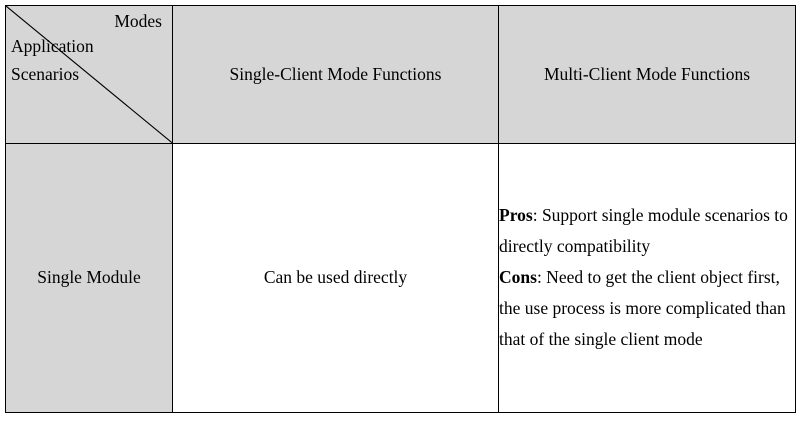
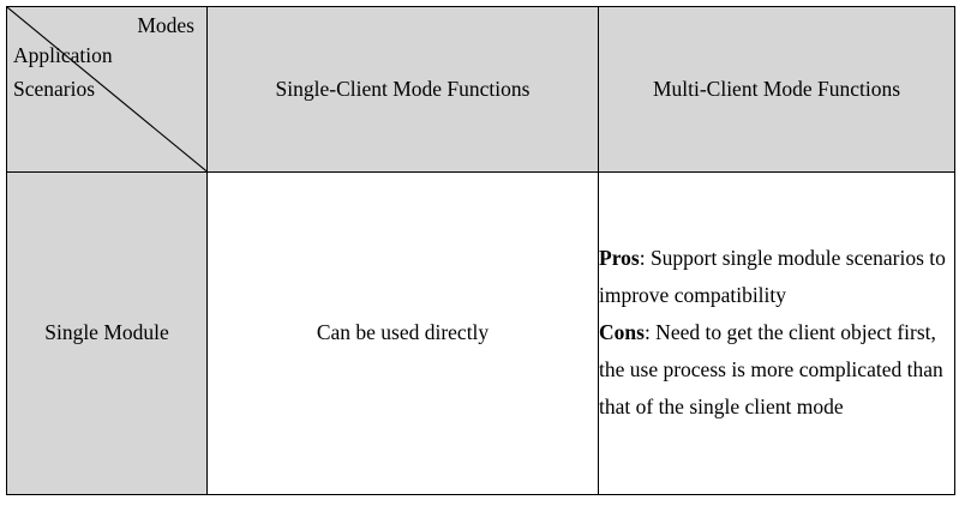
  Modes Application Scenarios	Single-Client Mode Functions	Multi-Client Mode Functions
- Single Module	Can be used directly	Pros: Support single module scenarios to directly compatibility Cons: Need to get the client object first, the use process is more complicated than that of the single client mode
+ Single Module	Can be used directly	Pros: Support single module scenarios to improve compatibility Cons: Need to get the client object first, the use process is more complicated than that of the single client mode
